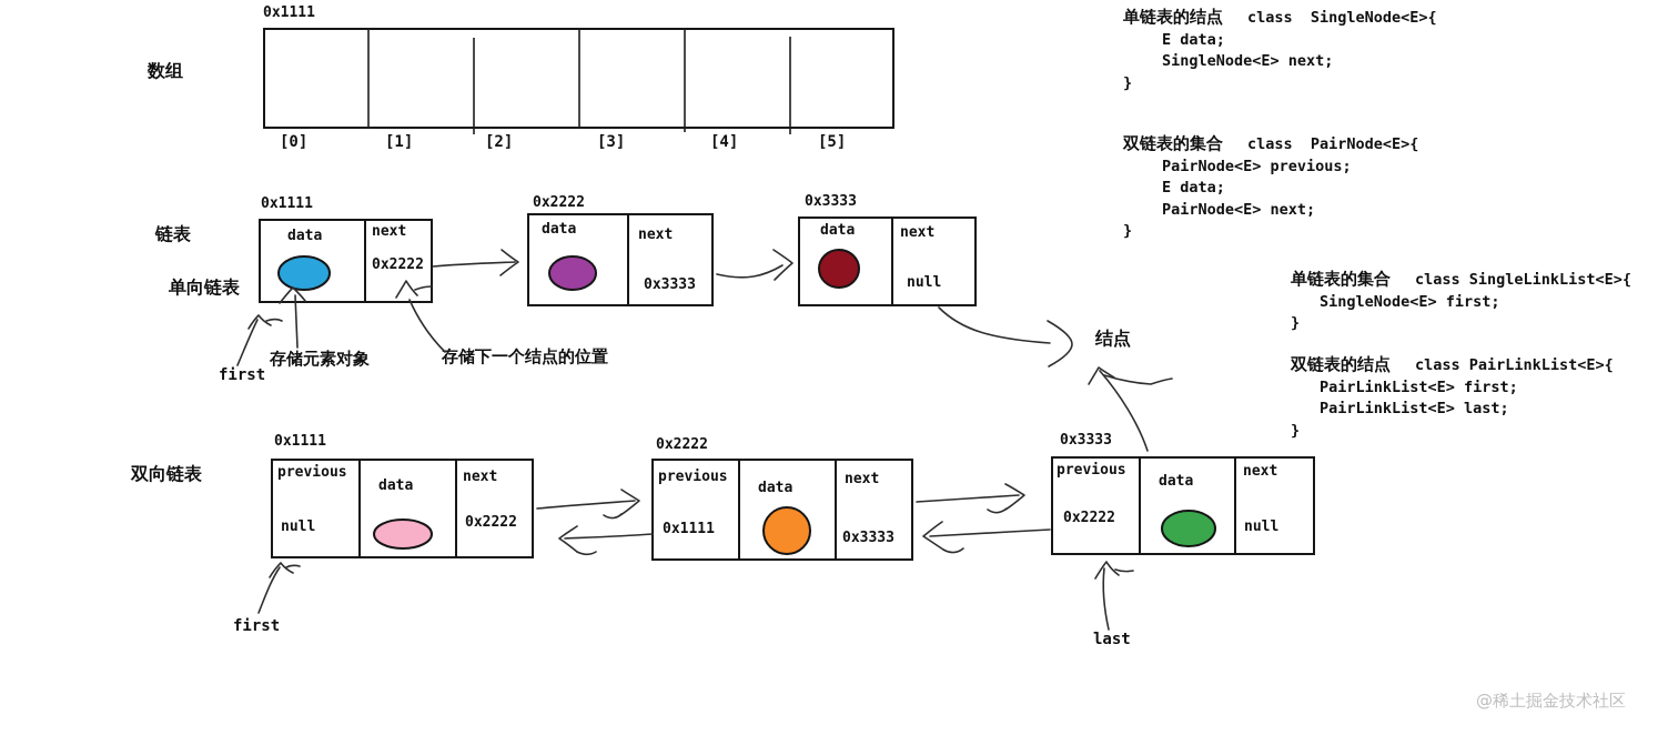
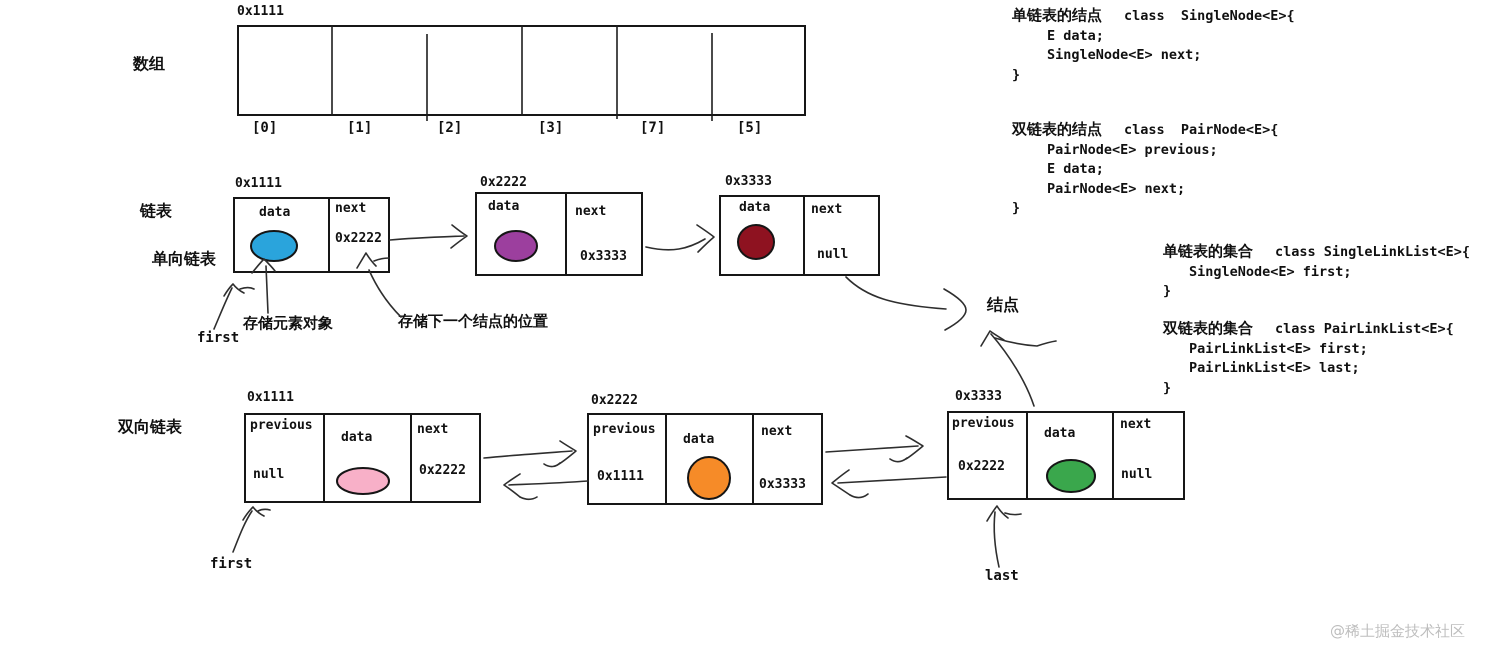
  数组
  0x1111
  [0]
  [1]
  [2]
  [3]
- [4]
+ [7]
  [5]
  链表
  单向链表
  0x1111
  data
  next
  0x2222
  0x2222
  data
  next
  0x3333
  0x3333
  data
  next
  null
  first
  存储元素对象
  存储下一个结点的位置
  结点
  双向链表
  0x1111
  previous
  null
  data
  next
  0x2222
  0x2222
  previous
  0x1111
  data
  next
  0x3333
  0x3333
  previous
  0x2222
  data
  next
  null
  first
  last
  单链表的结点 class SingleNode<E>{
  E data;
  SingleNode<E> next;
  }
- 双链表的集合 class PairNode<E>{
+ 双链表的结点 class PairNode<E>{
  PairNode<E> previous;
  E data;
  PairNode<E> next;
  }
  单链表的集合 class SingleLinkList<E>{
  SingleNode<E> first;
  }
- 双链表的结点 class PairLinkList<E>{
+ 双链表的集合 class PairLinkList<E>{
  PairLinkList<E> first;
  PairLinkList<E> last;
  }
  @稀土掘金技术社区
